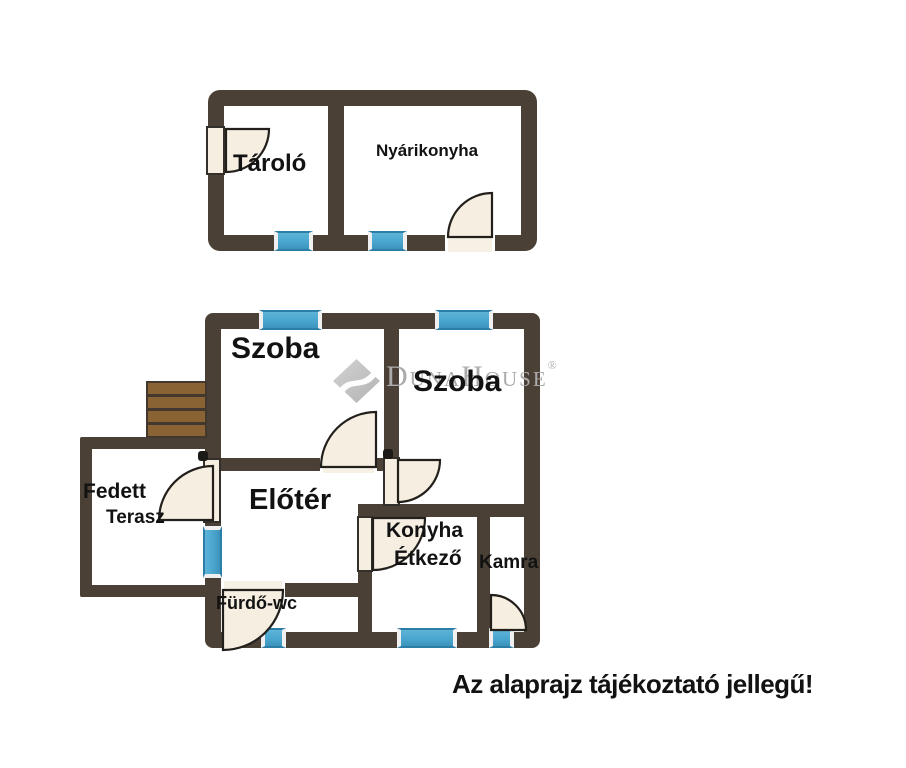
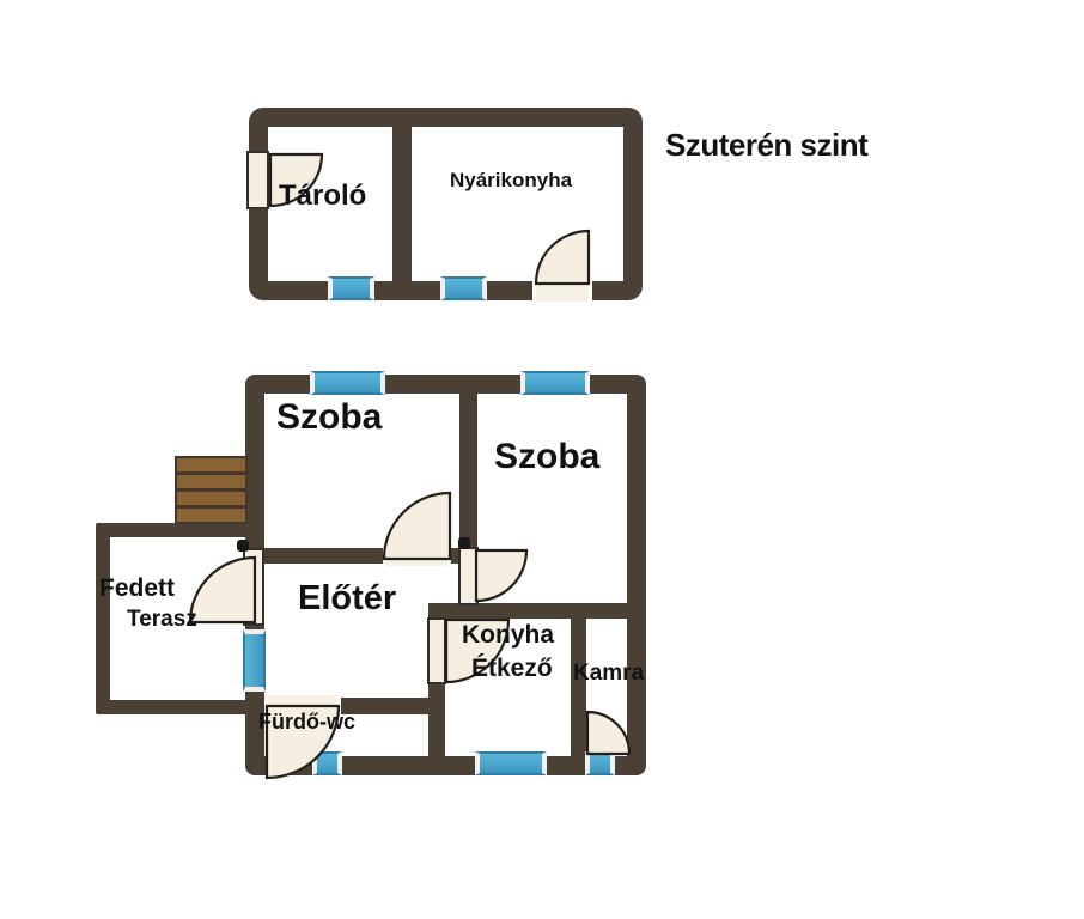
  Tároló
  Nyárikonyha
+ Szuterén szint
  Szoba
  Szoba
  Előtér
  Fedett
  Terasz
  Konyha
  Étkező
  Kamra
  Fürdő-wc
- DunaHouse
- ®
- Az alaprajz tájékoztató jellegű!
